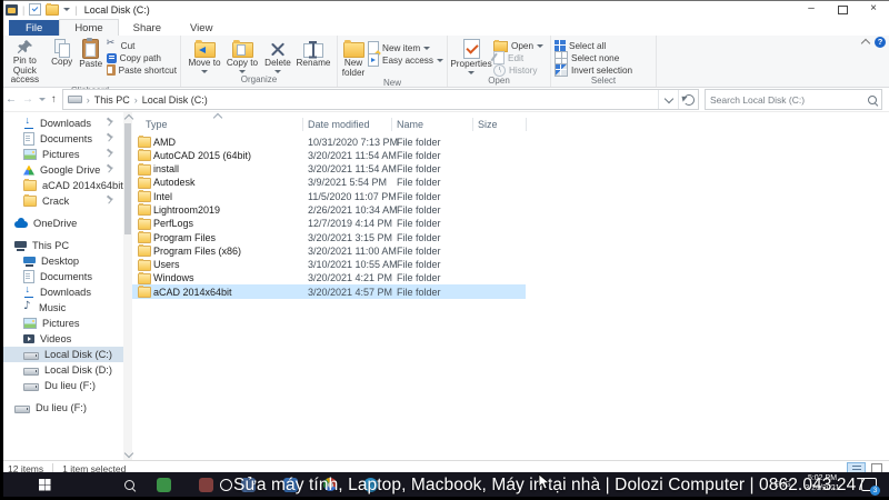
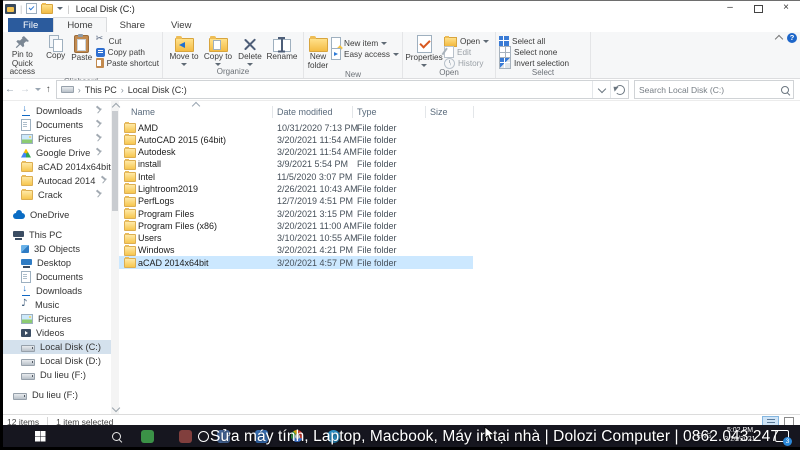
  |
  |
  Local Disk (C:)
  –
  ×
  File
  Home
  Share
  View
  ?
  Pin to Quick access
  Copy
  Paste
  Cut
  Copy path
  Paste shortcut
  Move to
  Copy to
  Delete
  Rename
  Organize
  New folder
  New item
  Easy access
  New
  Properties
  Open
  Edit
  History
  Open
  Select all
  Select none
  Invert selection
  Select
  ←
  →
  ↑
  ›
  This PC
  ›
  Local Disk (C:)
  Search Local Disk (C:)
  Downloads
  Documents
  Pictures
  Google Drive
  aCAD 2014x64bit
+ Autocad 2014
  Crack
  OneDrive
  This PC
+ 3D Objects
  Desktop
  Documents
  Downloads
  Music
  Pictures
  Videos
  Local Disk (C:)
  Local Disk (D:)
  Du lieu (F:)
  Du lieu (F:)
- Type
+ Name
  Date modified
- Name
+ Type
  Size
  AMD
  10/31/2020 7:13 PM
  File folder
  AutoCAD 2015 (64bit)
  3/20/2021 11:54 AM
  File folder
- install
+ Autodesk
  3/20/2021 11:54 AM
  File folder
- Autodesk
+ install
  3/9/2021 5:54 PM
  File folder
  Intel
- 11/5/2020 11:07 PM
+ 11/5/2020 3:07 PM
  File folder
  Lightroom2019
- 2/26/2021 10:34 AM
+ 2/26/2021 10:43 AM
  File folder
  PerfLogs
- 12/7/2019 4:14 PM
+ 12/7/2019 4:51 PM
  File folder
  Program Files
  3/20/2021 3:15 PM
  File folder
  Program Files (x86)
  3/20/2021 11:00 AM
  File folder
  Users
  3/10/2021 10:55 AM
  File folder
  Windows
  3/20/2021 4:21 PM
  File folder
  aCAD 2014x64bit
  3/20/2021 4:57 PM
  File folder
  12 items
  1 item selected
  Sửa máy tính, Laptop, Macbook, Máy in tại nhà | Dolozi Computer | 0862.043.247
